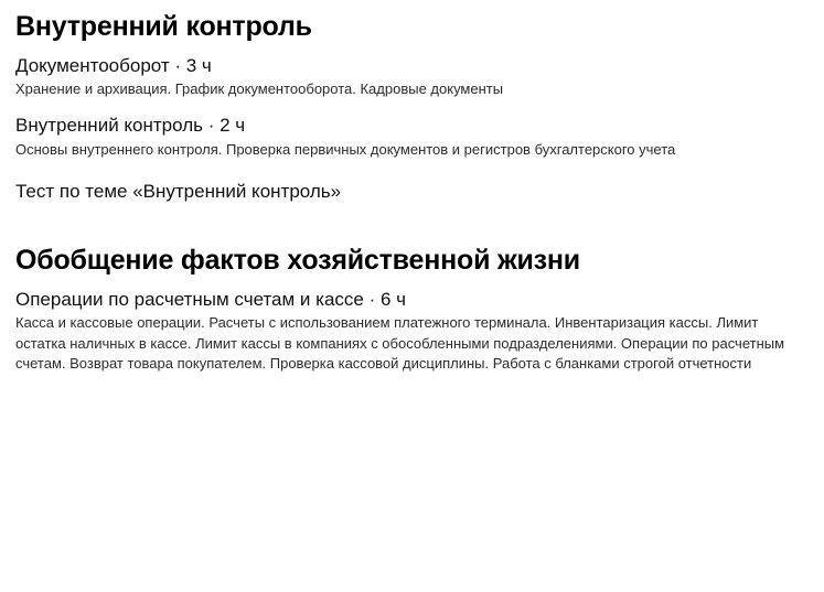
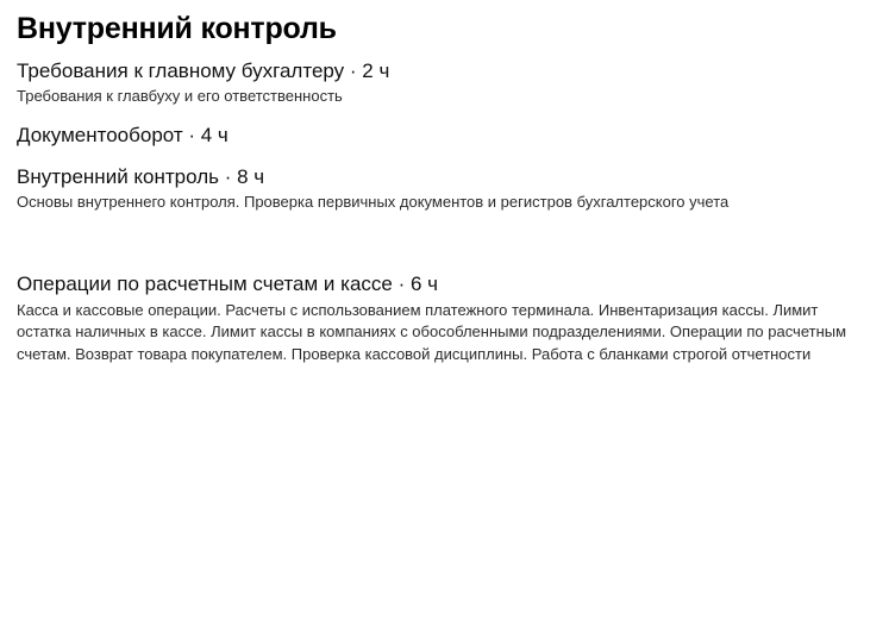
  Внутренний контроль
+ Требования к главному бухгалтеру · 2 ч
+ Требования к главбуху и его ответственность
- Документооборот · 3 ч
+ Документооборот · 4 ч
- Хранение и архивация. График документооборота. Кадровые документы
- Внутренний контроль · 2 ч
+ Внутренний контроль · 8 ч
  Основы внутреннего контроля. Проверка первичных документов и регистров бухгалтерского учета
- Тест по теме «Внутренний контроль»
- Обобщение фактов хозяйственной жизни
  Операции по расчетным счетам и кассе · 6 ч
  Касса и кассовые операции. Расчеты с использованием платежного терминала. Инвентаризация кассы. Лимит остатка наличных в кассе. Лимит кассы в компаниях с обособленными подразделениями. Операции по расчетным счетам. Возврат товара покупателем. Проверка кассовой дисциплины. Работа с бланками строгой отчетности
